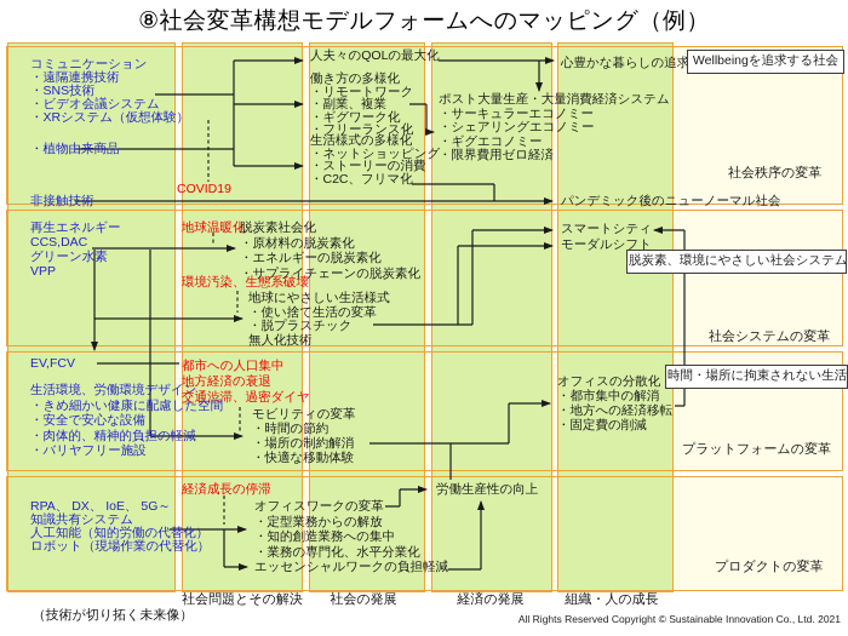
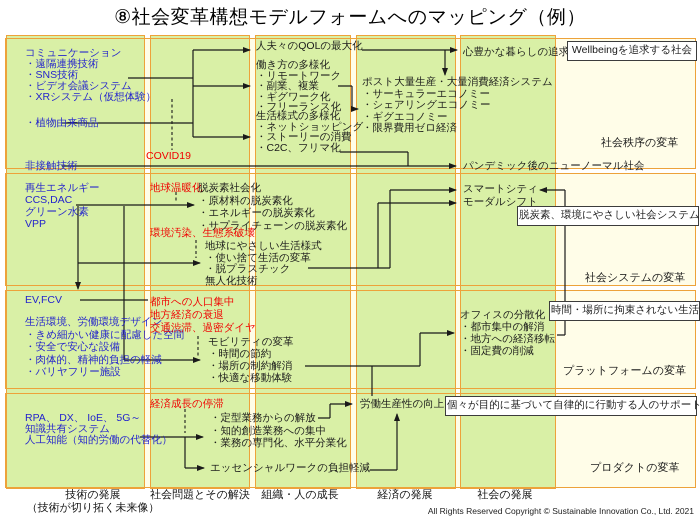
  ⑧社会変革構想モデルフォームへのマッピング（例）
  コミュニケーション
  ・遠隔連携技術
  ・SNS技術
  ・ビデオ会議システム
  ・XRシステム（仮想体験）
  ・植物由来商品
  非接触技術
  再生エネルギー
  CCS,DAC
  グリーン水素
  VPP
  EV,FCV
  生活環境、労働環境デザイン
  ・きめ細かい健康に配慮した空間
  ・安全で安心な設備
  ・肉体的、精神的負担の軽減
  ・バリヤフリー施設
  RPA、 DX、 IoE、 5G～
  知識共有システム
  人工知能（知的労働の代替化）
- ロボット（現場作業の代替化）
  COVID19
  地球温暖化
  環境汚染、生態系破壊
  都市への人口集中
  地方経済の衰退
  交通渋滞、過密ダイヤ
  経済成長の停滞
  脱炭素社会化
  ・原材料の脱炭素化
  ・エネルギーの脱炭素化
  ・サプライチェーンの脱炭素化
  地球にやさしい生活様式
  ・使い捨て生活の変革
  ・脱プラスチック
  無人化技術
  モビリティの変革
  ・時間の節約
  ・場所の制約解消
  ・快適な移動体験
- オフィスワークの変革
  ・定型業務からの解放
  ・知的創造業務への集中
  ・業務の専門化、水平分業化
  エッセンシャルワークの負担軽減
  人夫々のQOLの最大化
  働き方の多様化
  ・リモートワーク
  ・副業、複業
  ・ギグワーク化
  ・フリーランス化
  生活様式の多様化
  ・ネットショッピング
  ・ストーリーの消費
  ・C2C、フリマ化
  ポスト大量生産・大量消費経済システム
  ・サーキュラーエコノミー
  ・シェアリングエコノミー
  ・ギグエコノミー
  ・限界費用ゼロ経済
  労働生産性の向上
  心豊かな暮らしの追求
  パンデミック後のニューノーマル社会
  スマートシティ
  モーダルシフト
  オフィスの分散化
  ・都市集中の解消
  ・地方への経済移転
  ・固定費の削減
  社会秩序の変革
  社会システムの変革
  プラットフォームの変革
  プロダクトの変革
  Wellbeingを追求する社会
  脱炭素、環境にやさしい社会システム
  時間・場所に拘束されない生活
+ 個々が目的に基づいて自律的に行動する人のサポート
+ 技術の発展
  （技術が切り拓く未来像）
  社会問題とその解決
- 社会の発展
+ 組織・人の成長
  経済の発展
- 組織・人の成長
+ 社会の発展
  All Rights Reserved Copyright © Sustainable Innovation Co., Ltd. 2021
